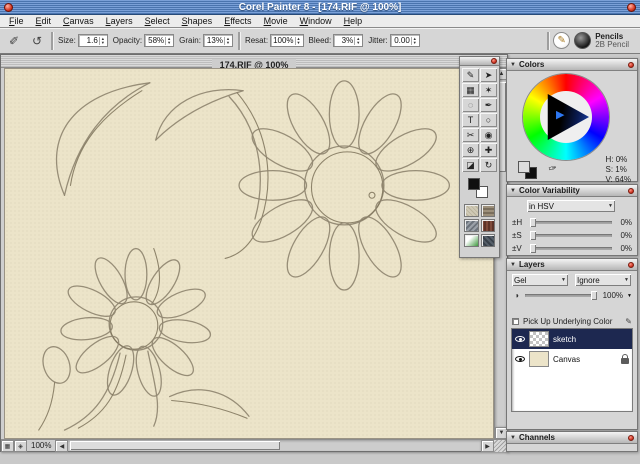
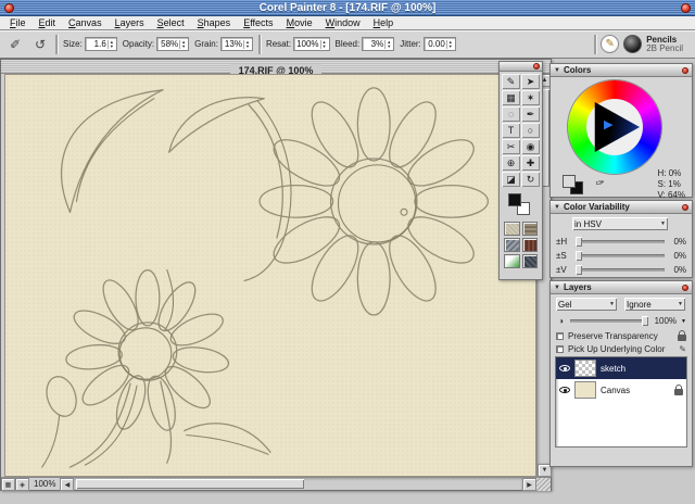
  Corel Painter 8 - [174.RIF @ 100%]
  File
  Edit
  Canvas
  Layers
  Select
  Shapes
  Effects
  Movie
  Window
  Help
  ✐
  ↺
  Size:
  1.6
  Opacity:
  58%
  Grain:
  13%
  Resat:
  100%
  Bleed:
  3%
  Jitter:
  0.00
  ✎
  Pencils
  2B Pencil
  174.RIF @ 100%
  100%
  ✎
  ➤
  ▦
  ✶
  ◌
  ✒
  T
  ○
  ✂
  ◉
  ⊕
  ✚
  ◪
  ↻
  Colors
  ▶
  H: 0%
  S: 1%
  V: 64%
  Color Variability
  in HSV
  ±H
  0%
  ±S
  0%
  ±V
  0%
  Layers
  Gel
  Ignore
  ◑
  100%
+ Preserve Transparency
  Pick Up Underlying Color
  ✎
  sketch
  Canvas
- Channels
